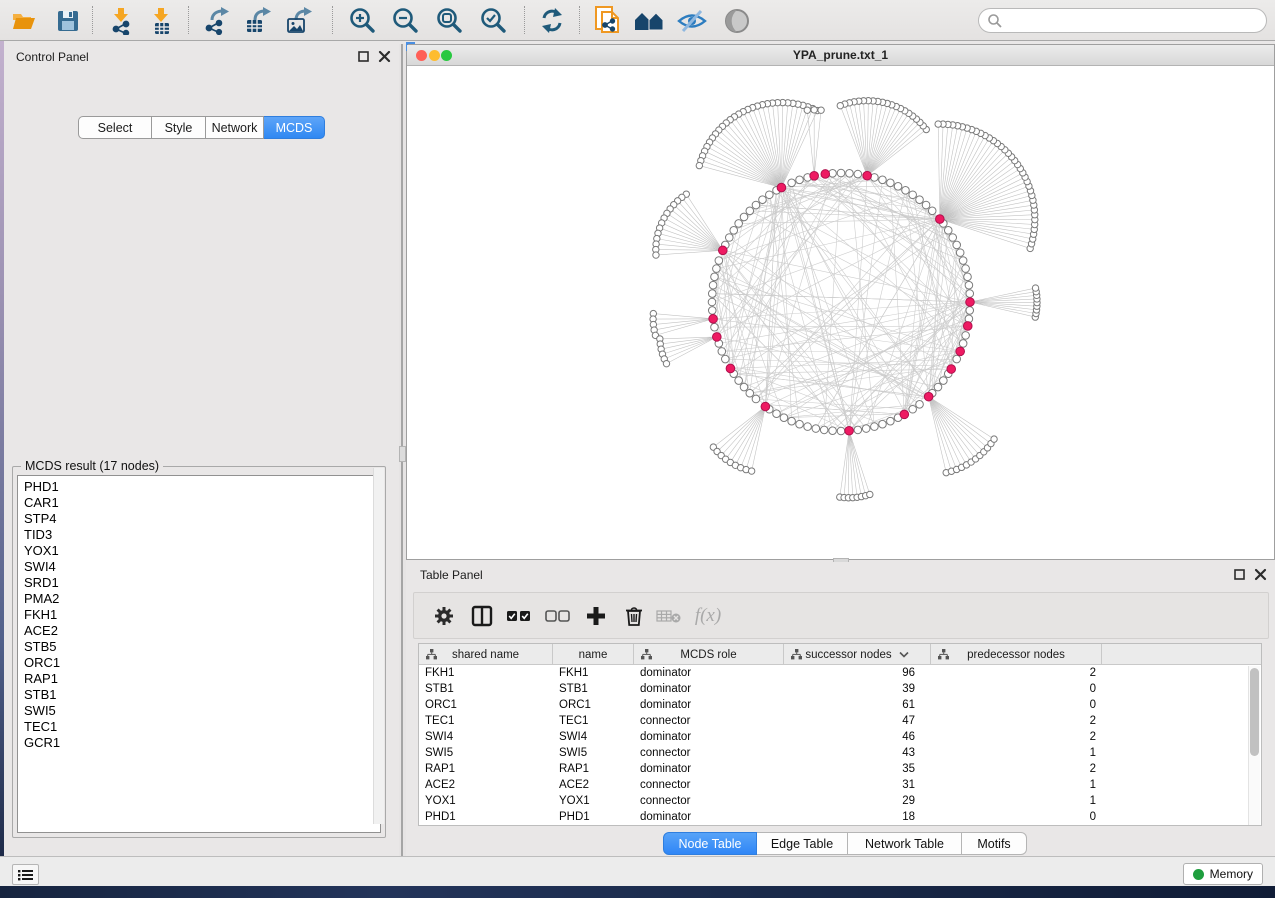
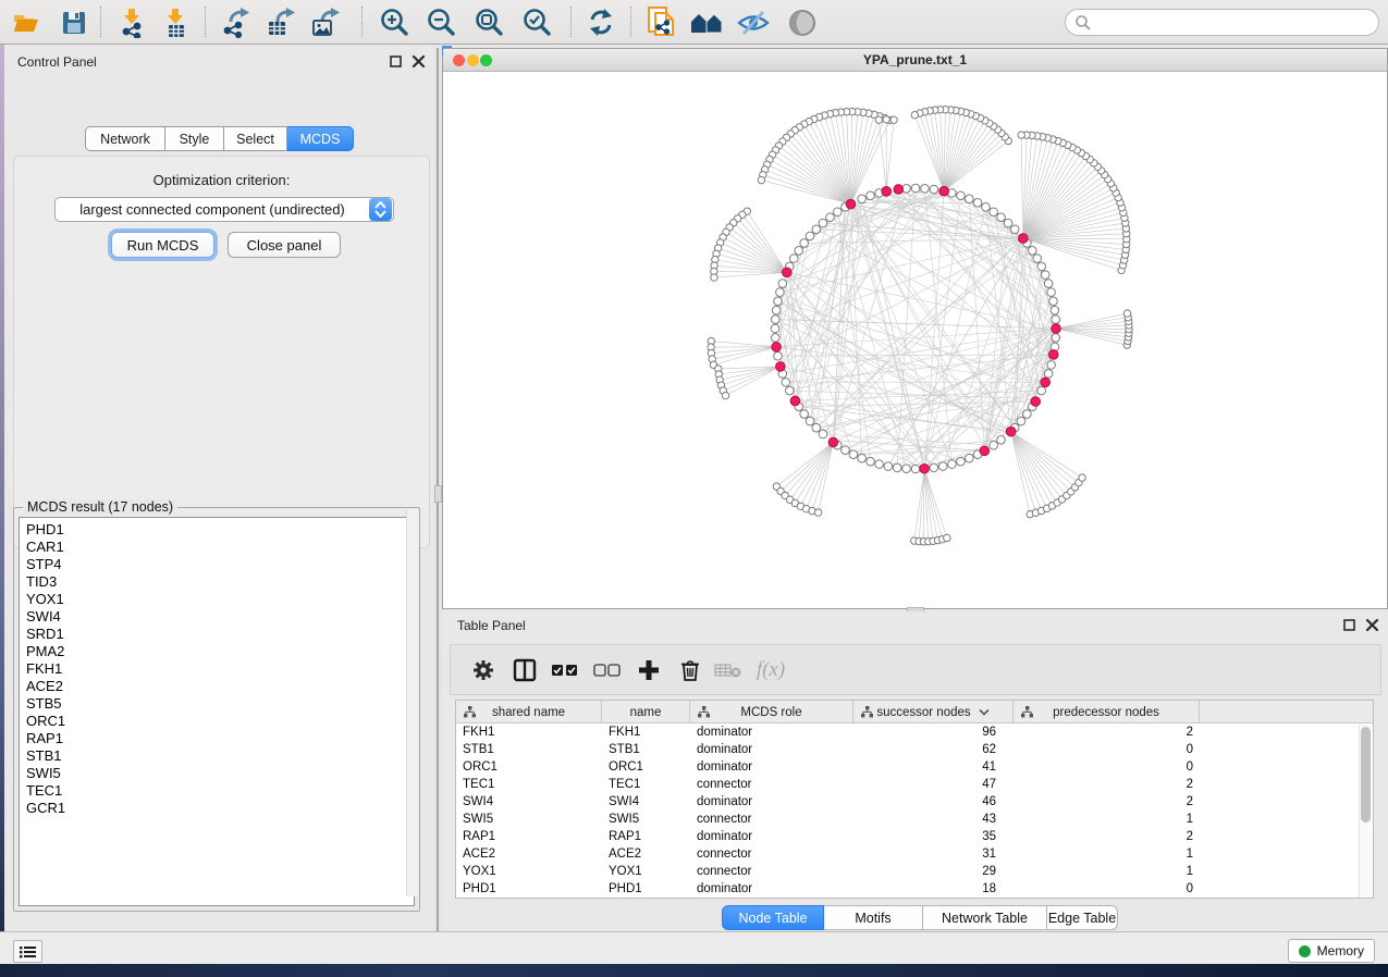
  Control Panel
- Select
+ Network
  Style
- Network
+ Select
  MCDS
+ Optimization criterion:
+ largest connected component (undirected)
+ Run MCDS
+ Close panel
  MCDS result (17 nodes)
  PHD1
  CAR1
  STP4
  TID3
  YOX1
  SWI4
  SRD1
  PMA2
  FKH1
  ACE2
  STB5
  ORC1
  RAP1
  STB1
  SWI5
  TEC1
  GCR1
  YPA_prune.txt_1
  Table Panel
  f(x)
  shared name
  name
  MCDS role
  successor nodes
  predecessor nodes
  FKH1
  FKH1
  dominator
  96
  2
  STB1
  STB1
  dominator
- 39
+ 62
  0
  ORC1
  ORC1
  dominator
- 61
+ 41
  0
  TEC1
  TEC1
  connector
  47
  2
  SWI4
  SWI4
  dominator
  46
  2
  SWI5
  SWI5
  connector
  43
  1
  RAP1
  RAP1
  dominator
  35
  2
  ACE2
  ACE2
  connector
  31
  1
  YOX1
  YOX1
  connector
  29
  1
  PHD1
  PHD1
  dominator
  18
  0
  Node Table
- Edge Table
+ Motifs
  Network Table
- Motifs
+ Edge Table
  Memory
